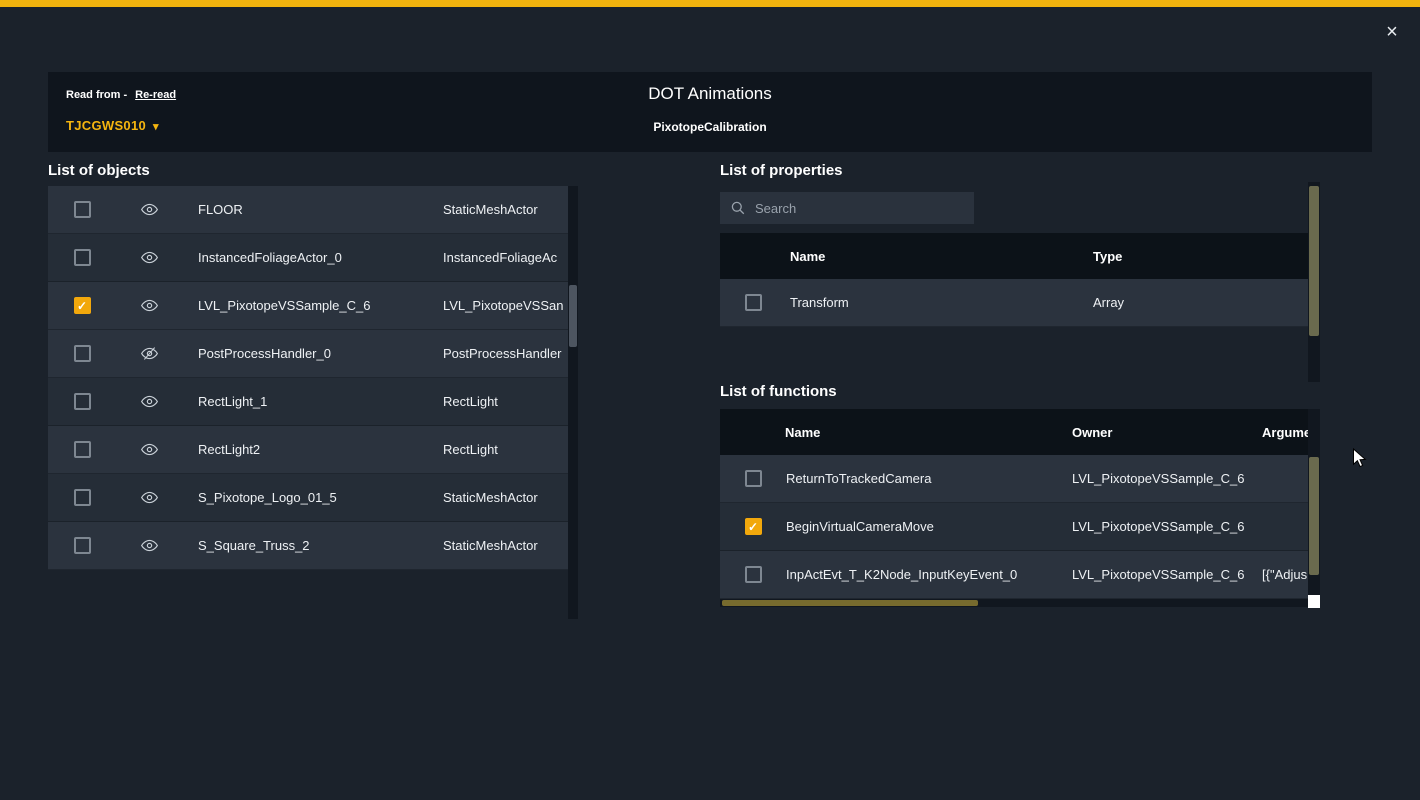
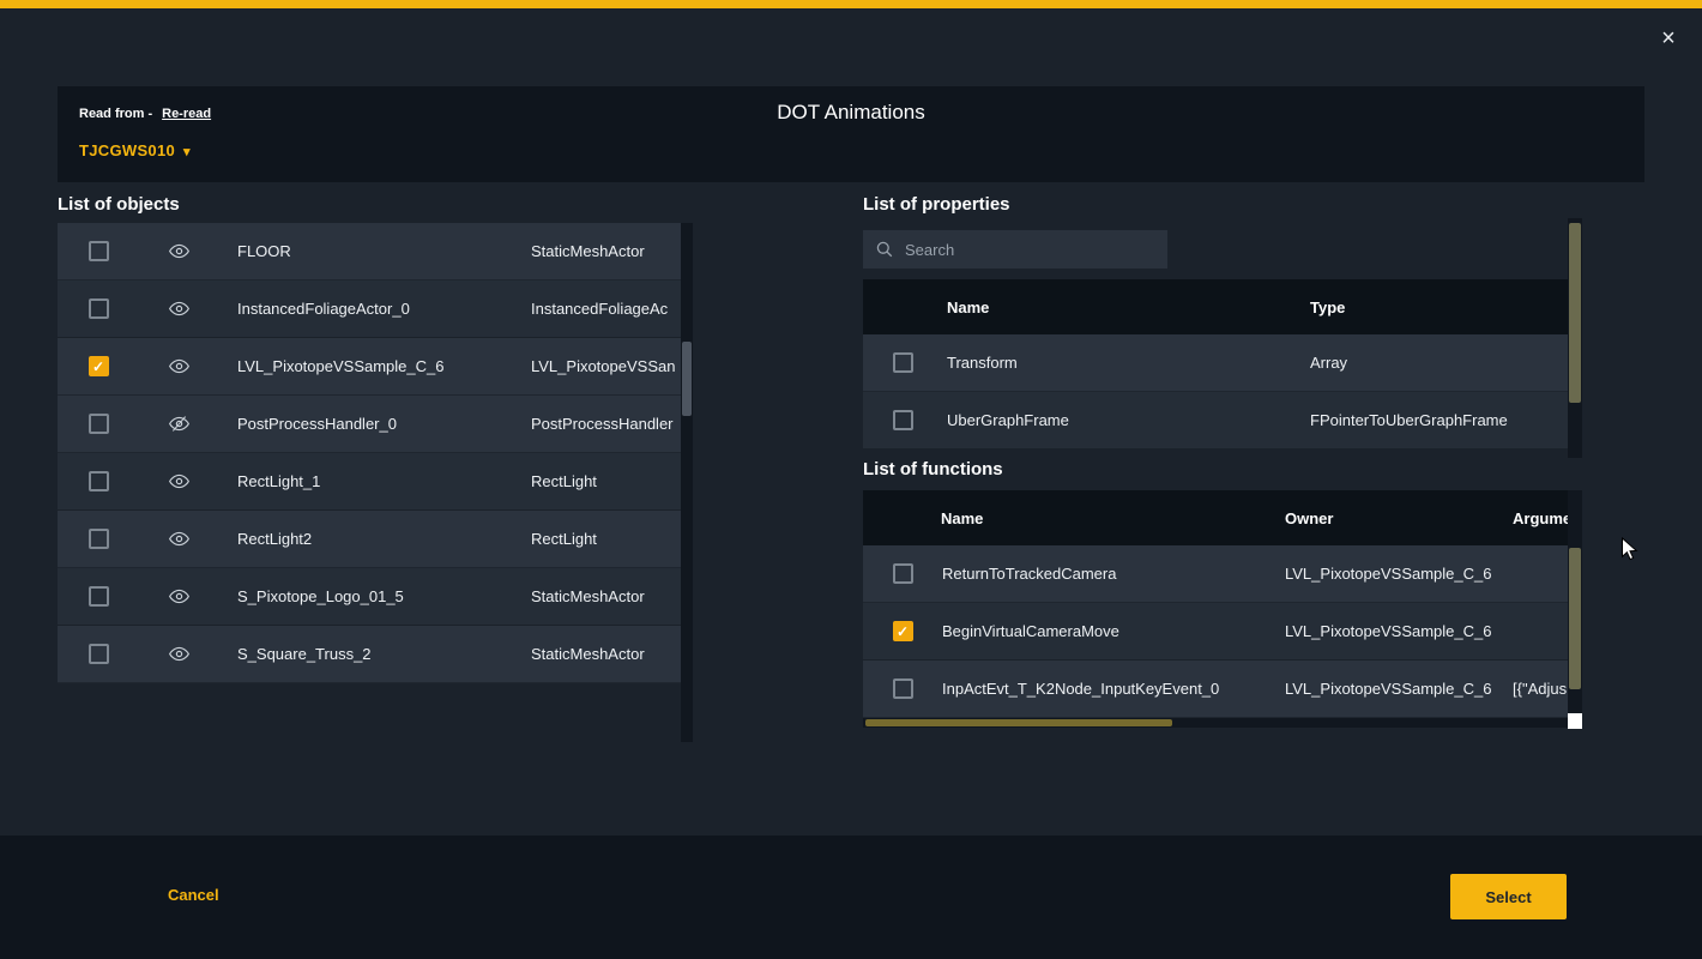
  ×
  Read from - Re-read
  TJCGWS010 ▾
  DOT Animations
- PixotopeCalibration
  List of objects
  FLOOR
  StaticMeshActor
  InstancedFoliageActor_0
  InstancedFoliageAc
  LVL_PixotopeVSSample_C_6
  LVL_PixotopeVSSan
  PostProcessHandler_0
  PostProcessHandler
  RectLight_1
  RectLight
  RectLight2
  RectLight
  S_Pixotope_Logo_01_5
  StaticMeshActor
  S_Square_Truss_2
  StaticMeshActor
  List of properties
  Search
  Name
  Type
  Transform
  Array
+ UberGraphFrame
+ FPointerToUberGraphFrame
  List of functions
  Name
  Owner
  ReturnToTrackedCamera
  LVL_PixotopeVSSample_C_6
  BeginVirtualCameraMove
  LVL_PixotopeVSSample_C_6
  InpActEvt_T_K2Node_InputKeyEvent_0
  LVL_PixotopeVSSample_C_6
  [{"Adjus
+ Cancel
+ Select
